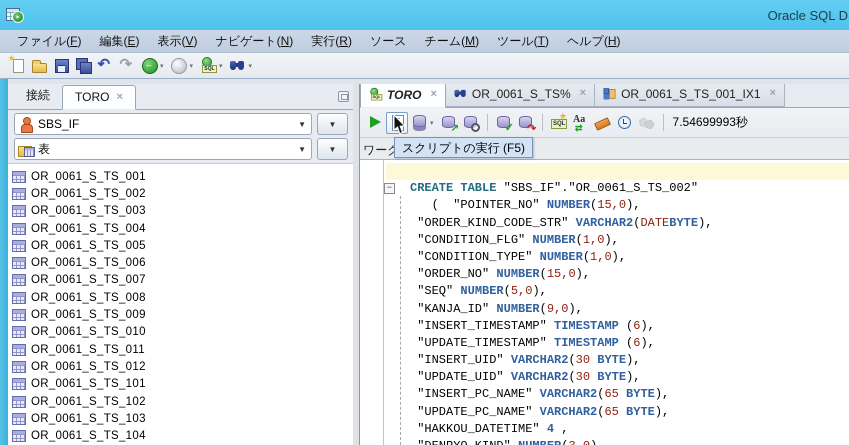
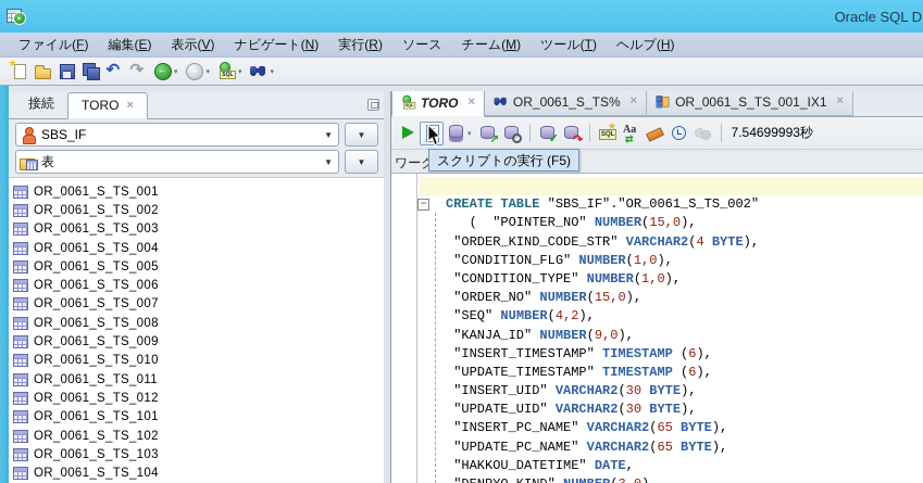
  Oracle SQL D
  ファイル(F)
  編集(E)
  表示(V)
  ナビゲート(N)
  実行(R)
  ソース
  チーム(M)
  ツール(T)
  ヘルプ(H)
  接続
  TORO
  ×
  SBS_IF
  ▼
  ▼
  表
  ▼
  ▼
  OR_0061_S_TS_001
  OR_0061_S_TS_002
  OR_0061_S_TS_003
  OR_0061_S_TS_004
  OR_0061_S_TS_005
  OR_0061_S_TS_006
  OR_0061_S_TS_007
  OR_0061_S_TS_008
  OR_0061_S_TS_009
  OR_0061_S_TS_010
  OR_0061_S_TS_011
  OR_0061_S_TS_012
  OR_0061_S_TS_101
  OR_0061_S_TS_102
  OR_0061_S_TS_103
  OR_0061_S_TS_104
  TORO
  ×
  OR_0061_S_TS%
  ×
  OR_0061_S_TS_001_IX1
  ×
  7.54699993秒
  スクリプトの実行 (F5)
  −
  CREATE TABLE "SBS_IF"."OR_0061_S_TS_002"
  ( "POINTER_NO" NUMBER(15,0),
- "ORDER_KIND_CODE_STR" VARCHAR2(DATEBYTE),
+ "ORDER_KIND_CODE_STR" VARCHAR2(4 BYTE),
  "CONDITION_FLG" NUMBER(1,0),
  "CONDITION_TYPE" NUMBER(1,0),
  "ORDER_NO" NUMBER(15,0),
- "SEQ" NUMBER(5,0),
+ "SEQ" NUMBER(4,2),
  "KANJA_ID" NUMBER(9,0),
  "INSERT_TIMESTAMP" TIMESTAMP (6),
  "UPDATE_TIMESTAMP" TIMESTAMP (6),
  "INSERT_UID" VARCHAR2(30 BYTE),
  "UPDATE_UID" VARCHAR2(30 BYTE),
  "INSERT_PC_NAME" VARCHAR2(65 BYTE),
  "UPDATE_PC_NAME" VARCHAR2(65 BYTE),
- "HAKKOU_DATETIME" 4 ,
+ "HAKKOU_DATETIME" DATE,
